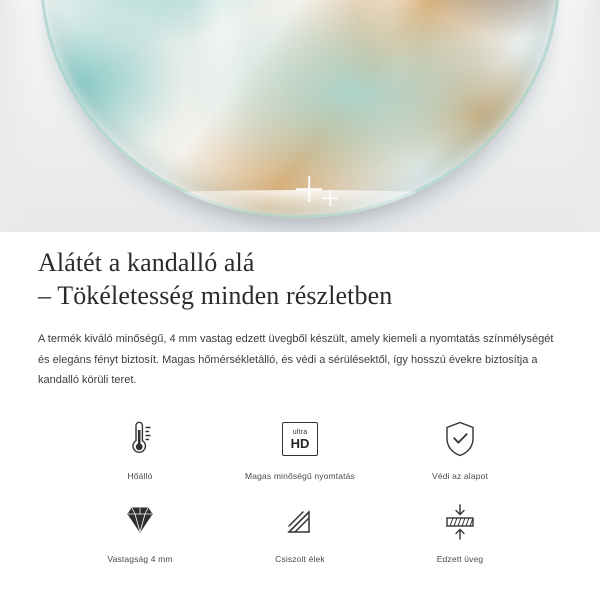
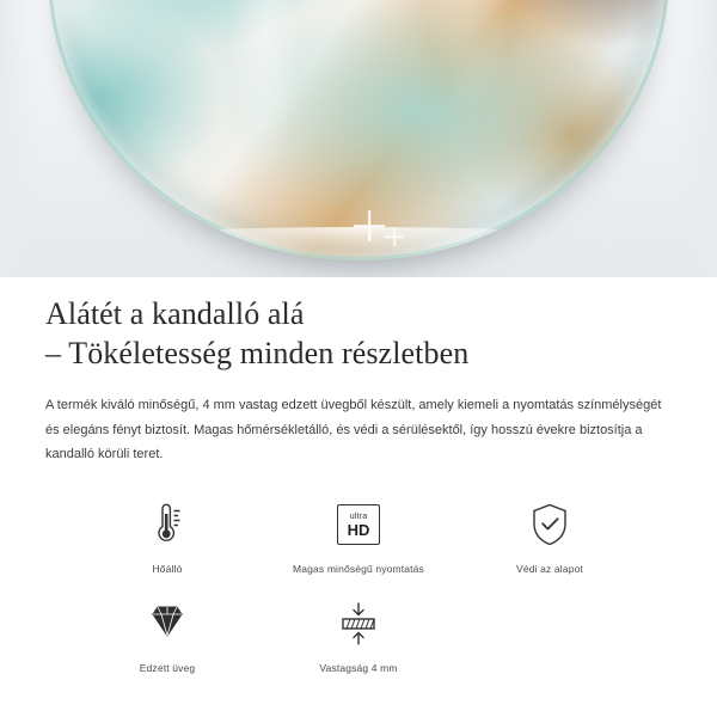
  Alátét a kandalló alá
  – Tökéletesség minden részletben
  A termék kiváló minőségű, 4 mm vastag edzett üvegből készült, amely kiemeli a nyomtatás színmélységét és elegáns fényt biztosít. Magas hőmérsékletálló, és védi a sérülésektől, így hosszú évekre biztosítja a kandalló körüli teret.
  Hőálló
  HD
  Magas minőségű nyomtatás
  Védi az alapot
- Vastagság 4 mm
+ Edzett üveg
- Csiszolt élek
- Edzett üveg
+ Vastagság 4 mm
